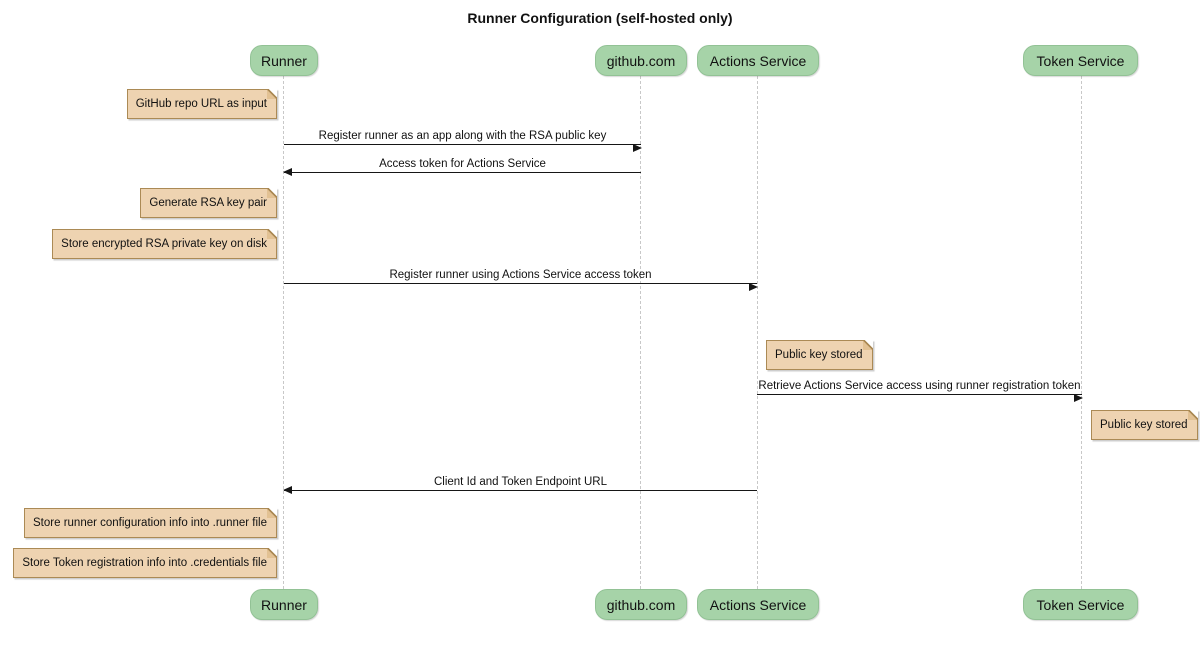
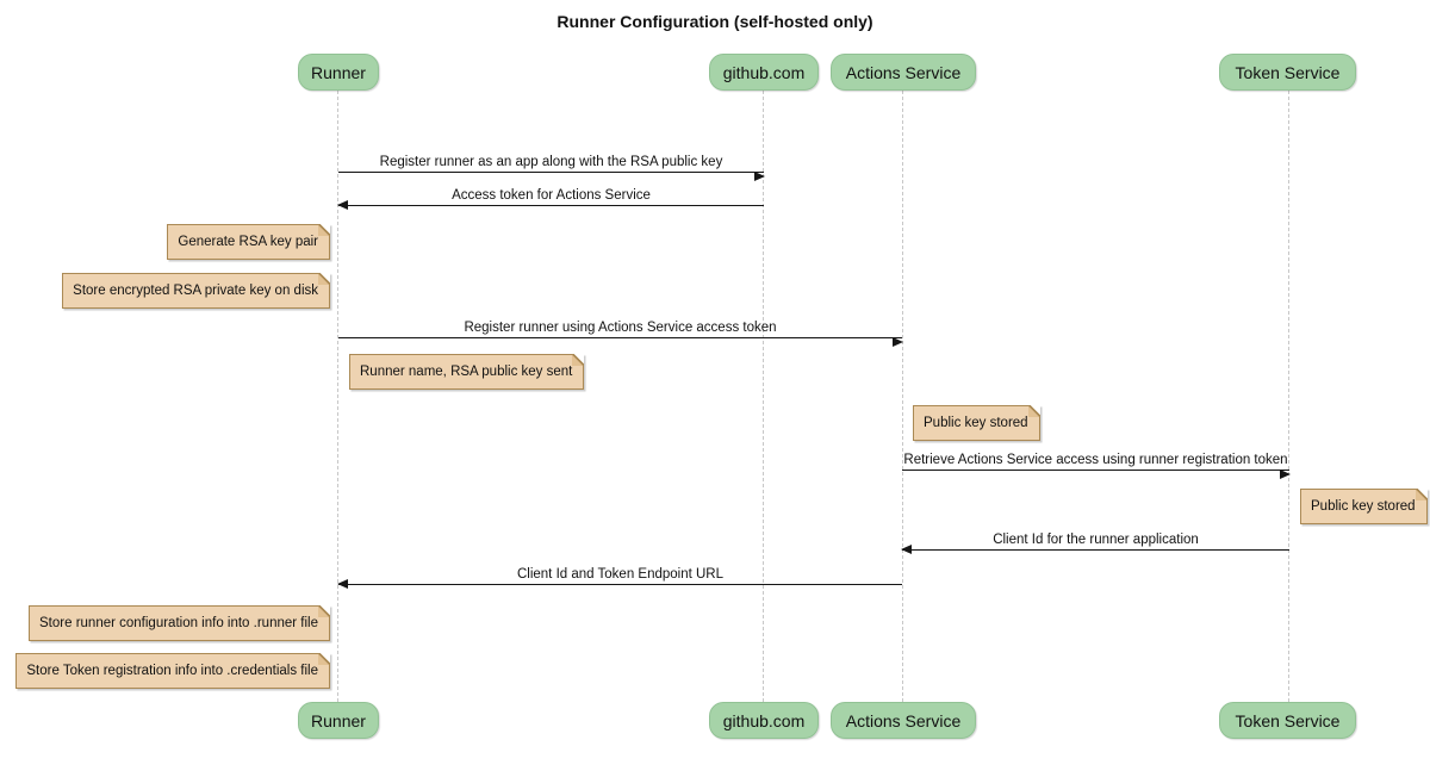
  Runner Configuration (self-hosted only)
  Runner
  github.com
  Actions Service
  Token Service
  Runner
  github.com
  Actions Service
  Token Service
  Register runner as an app along with the RSA public key
  Access token for Actions Service
  Register runner using Actions Service access token
  Retrieve Actions Service access using runner registration token
+ Client Id for the runner application
  Client Id and Token Endpoint URL
- GitHub repo URL as input
  Generate RSA key pair
  Store encrypted RSA private key on disk
+ Runner name, RSA public key sent
  Public key stored
  Public key stored
  Store runner configuration info into .runner file
  Store Token registration info into .credentials file
